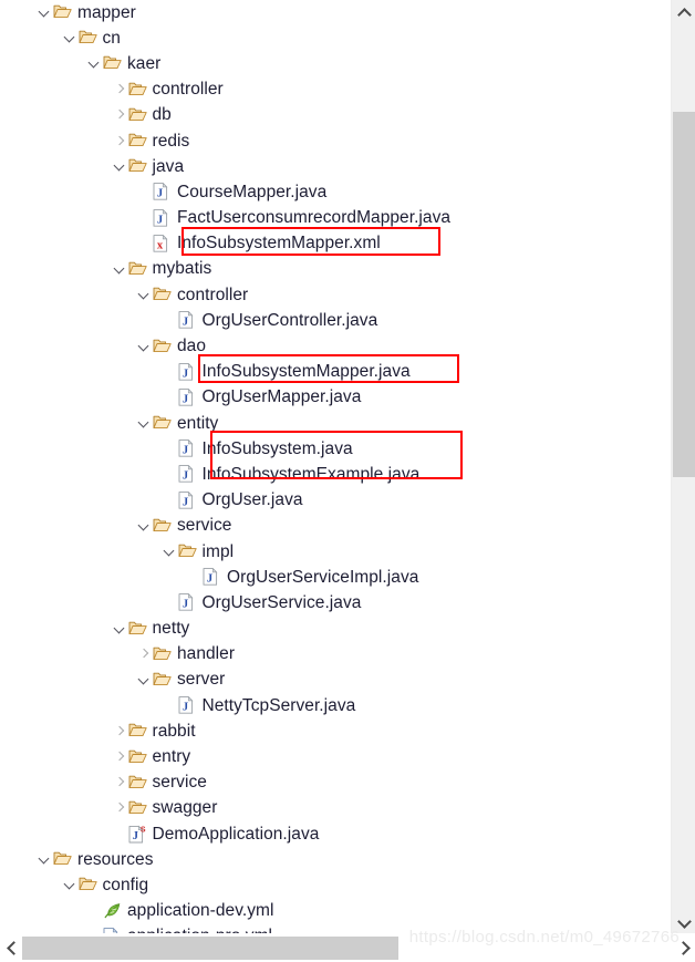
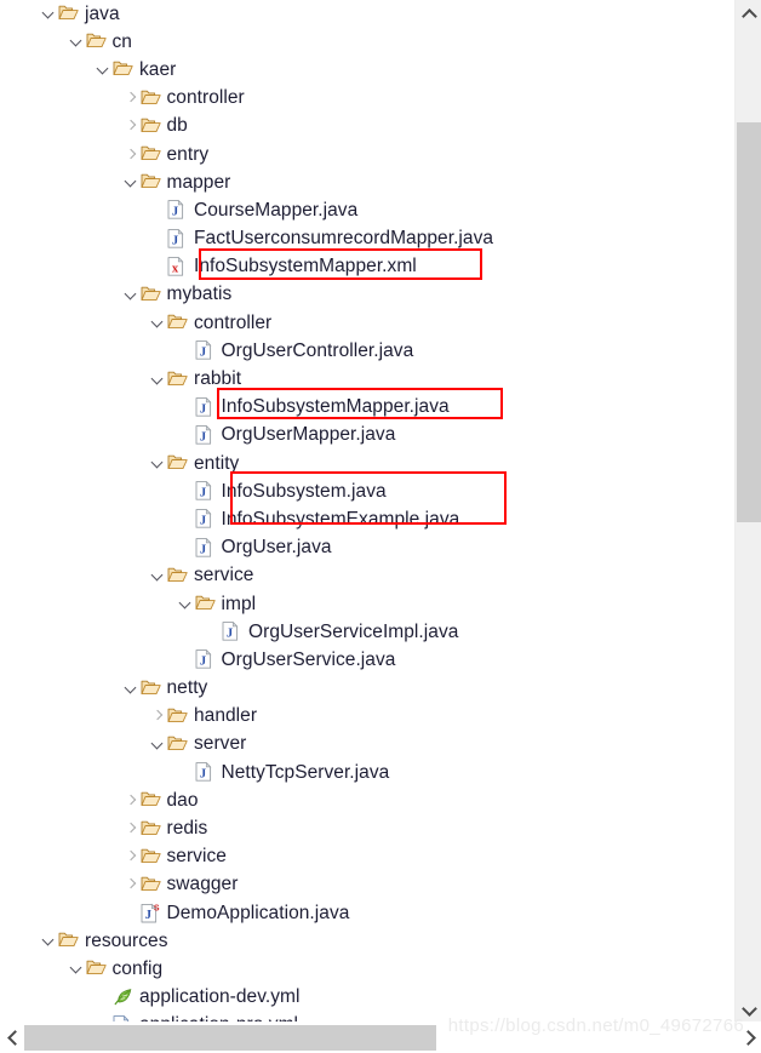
- mapper
+ java
  cn
  kaer
  controller
  db
- redis
+ entry
- java
+ mapper
  J
  CourseMapper.java
  J
  FactUserconsumrecordMapper.java
  x
  InfoSubsystemMapper.xml
  mybatis
  controller
  J
  OrgUserController.java
- dao
+ rabbit
  J
  InfoSubsystemMapper.java
  J
  OrgUserMapper.java
  entity
  J
  InfoSubsystem.java
  J
  InfoSubsystemExample.java
  J
  OrgUser.java
  service
  impl
  J
  OrgUserServiceImpl.java
  J
  OrgUserService.java
  netty
  handler
  server
  J
  NettyTcpServer.java
- rabbit
+ dao
- entry
+ redis
  service
  swagger
  J
  DemoApplication.java
  resources
  config
  application-dev.yml
